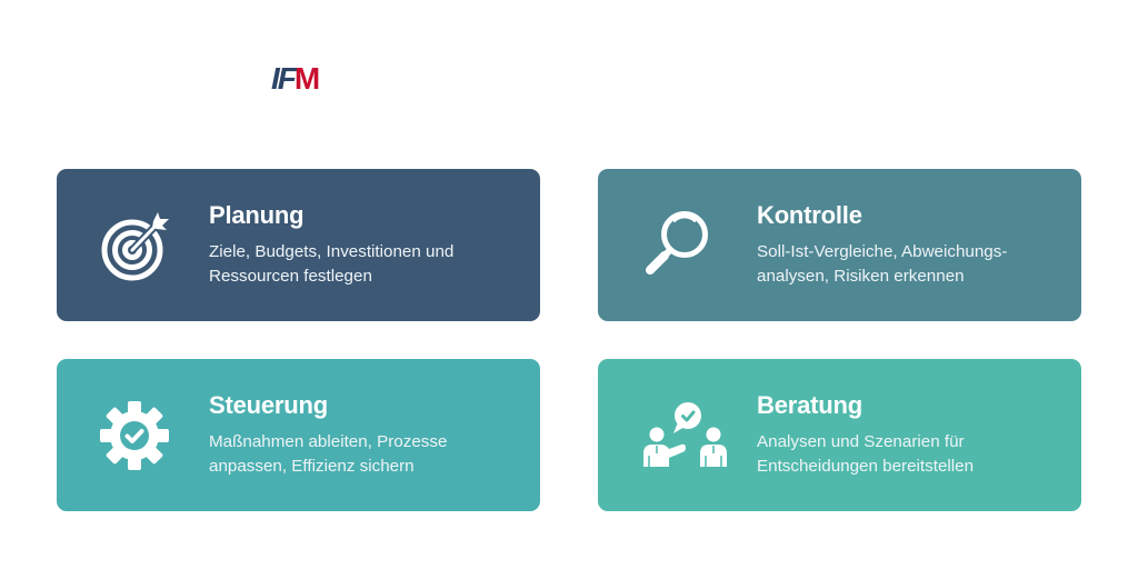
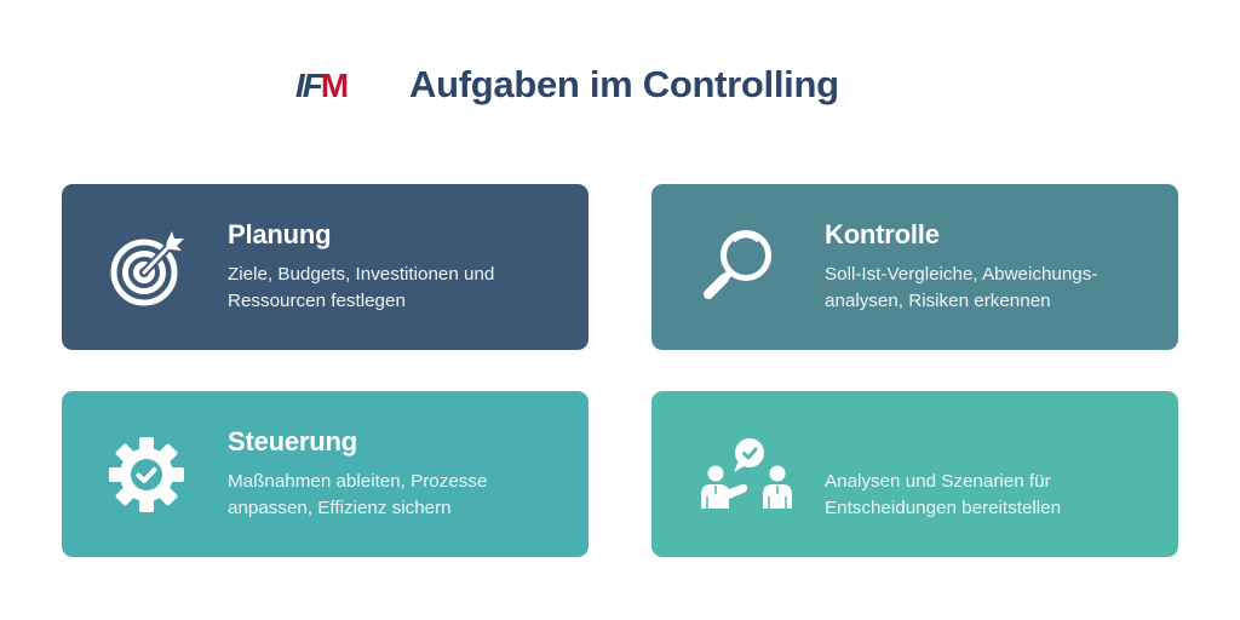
  I
  F
  M
+ Aufgaben im Controlling
  Planung
  Ziele, Budgets, Investitionen und
  Ressourcen festlegen
  Kontrolle
  Soll-Ist-Vergleiche, Abweichungs-
  analysen, Risiken erkennen
  Steuerung
  Maßnahmen ableiten, Prozesse
  anpassen, Effizienz sichern
- Beratung
  Analysen und Szenarien für
  Entscheidungen bereitstellen
